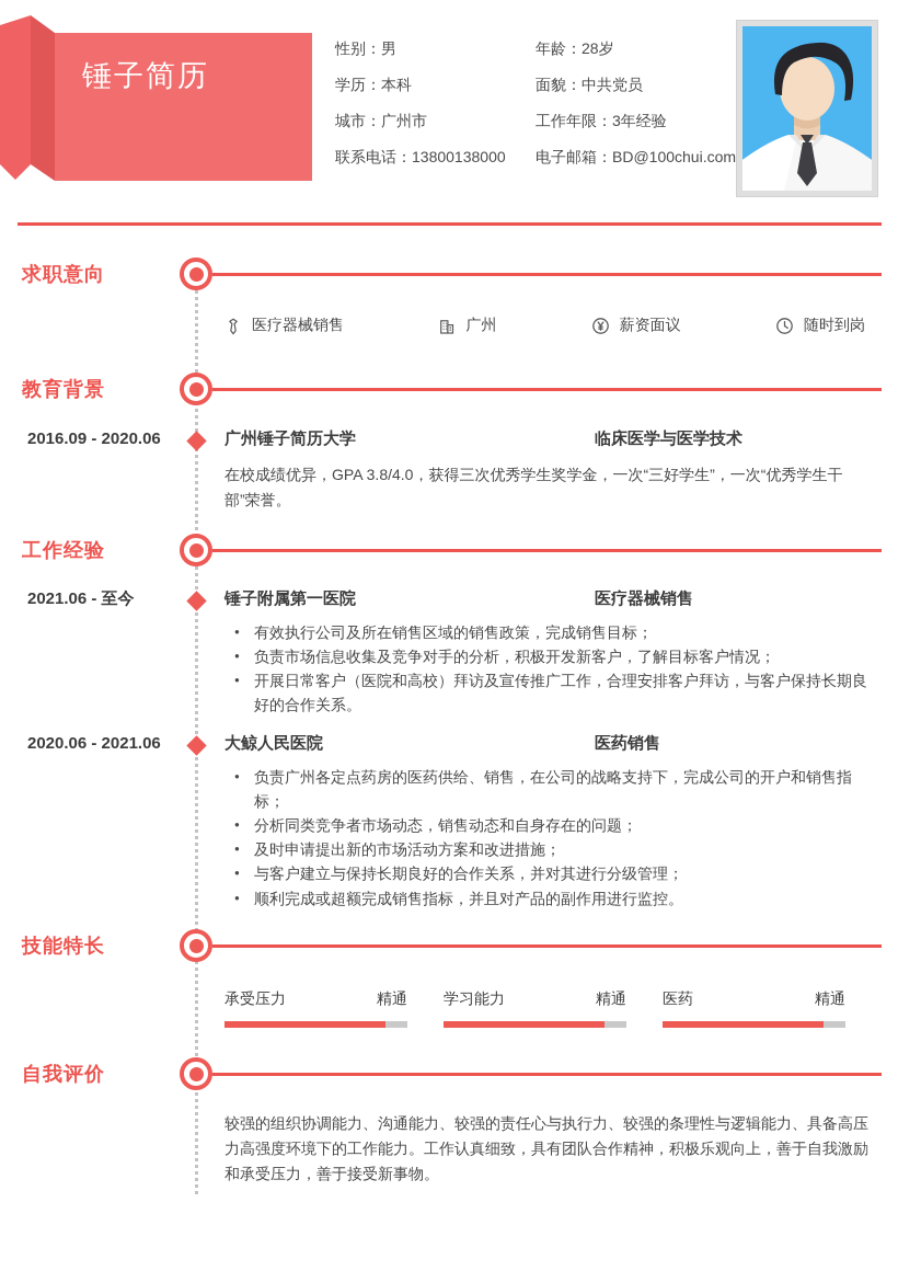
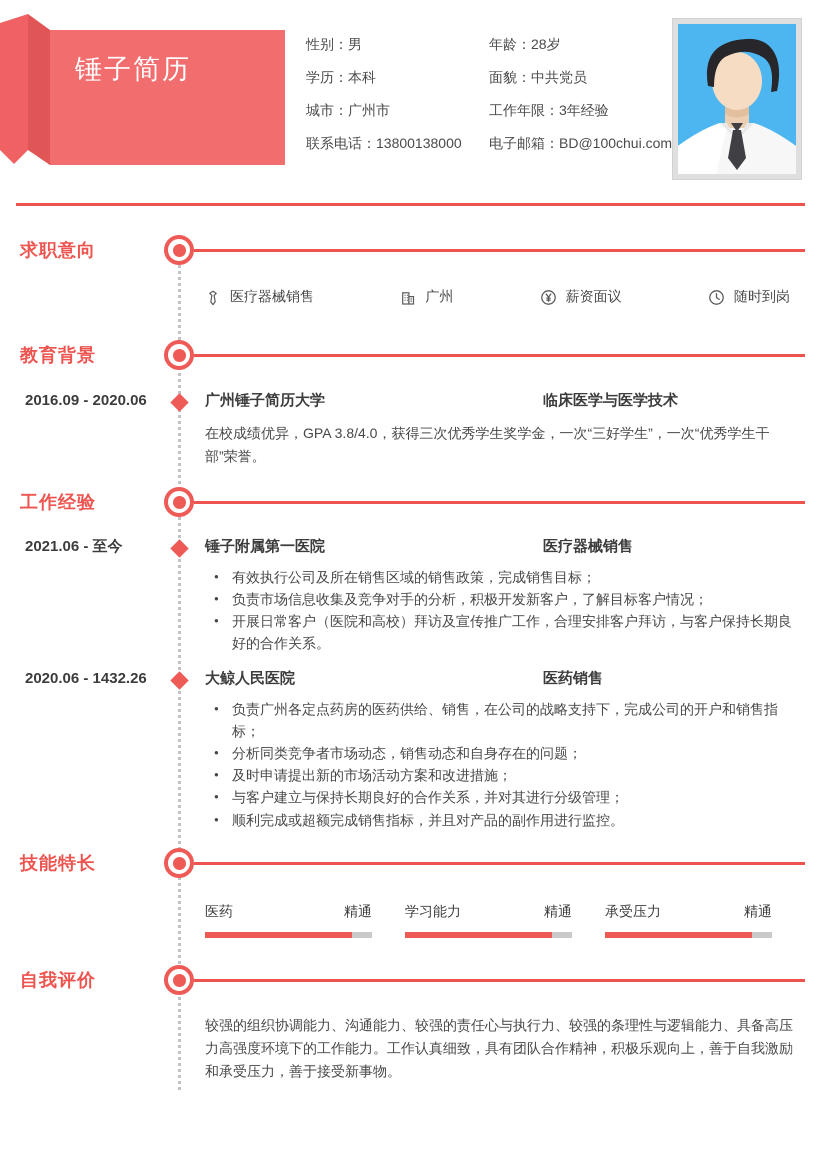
  锤子简历
  性别：男
  年龄：28岁
  学历：本科
  面貌：中共党员
  城市：广州市
  工作年限：3年经验
  联系电话：13800138000
  电子邮箱：BD@100chui.com
  求职意向
  医疗器械销售
  广州
  薪资面议
  随时到岗
  教育背景
  2016.09 - 2020.06
  广州锤子简历大学
  临床医学与医学技术
  在校成绩优异，GPA 3.8/4.0，获得三次优秀学生奖学金，一次“三好学生”，一次“优秀学生干部”荣誉。
  工作经验
  2021.06 - 至今
  锤子附属第一医院
  医疗器械销售
  有效执行公司及所在销售区域的销售政策，完成销售目标；
  负责市场信息收集及竞争对手的分析，积极开发新客户，了解目标客户情况；
  开展日常客户（医院和高校）拜访及宣传推广工作，合理安排客户拜访，与客户保持长期良好的合作关系。
- 2020.06 - 2021.06
+ 2020.06 - 1432.26
  大鲸人民医院
  医药销售
  负责广州各定点药房的医药供给、销售，在公司的战略支持下，完成公司的开户和销售指标；
  分析同类竞争者市场动态，销售动态和自身存在的问题；
  及时申请提出新的市场活动方案和改进措施；
  与客户建立与保持长期良好的合作关系，并对其进行分级管理；
  顺利完成或超额完成销售指标，并且对产品的副作用进行监控。
  技能特长
- 承受压力
+ 医药
  精通
  学习能力
  精通
- 医药
+ 承受压力
  精通
  自我评价
  较强的组织协调能力、沟通能力、较强的责任心与执行力、较强的条理性与逻辑能力、具备高压力高强度环境下的工作能力。工作认真细致，具有团队合作精神，积极乐观向上，善于自我激励和承受压力，善于接受新事物。
